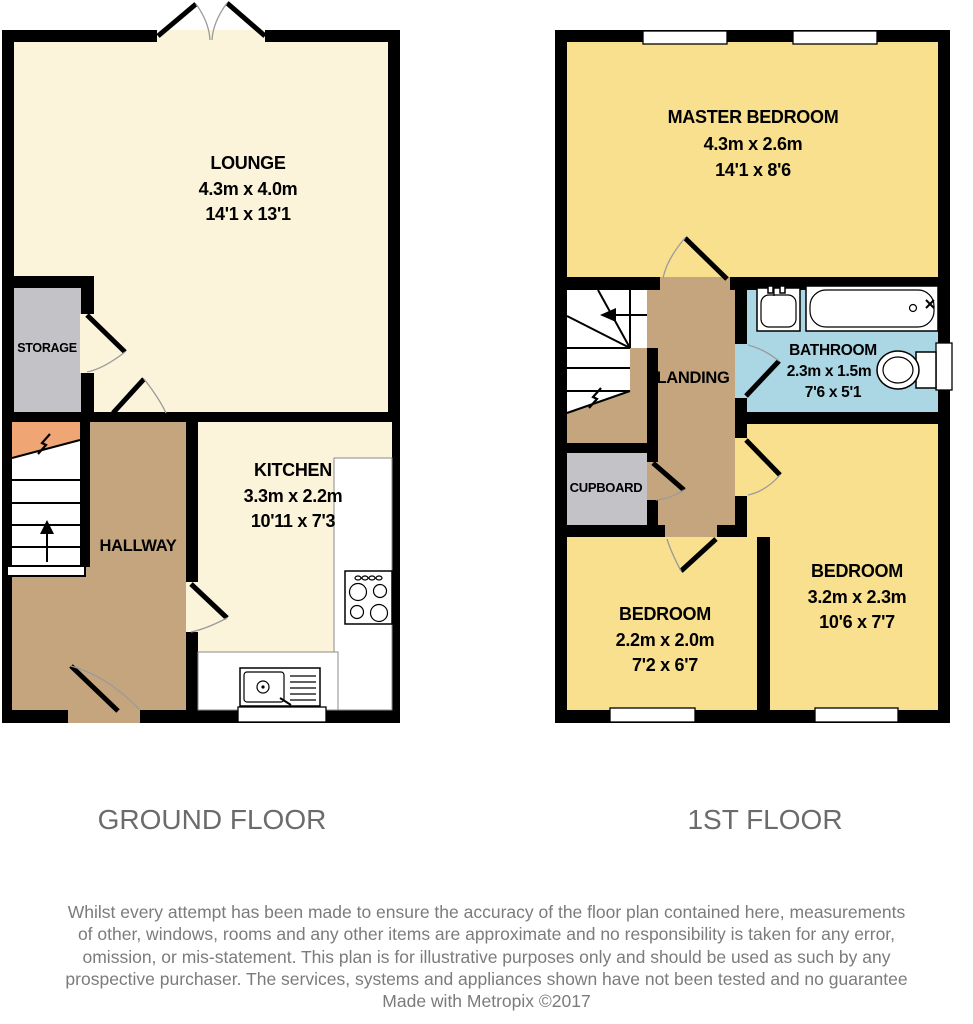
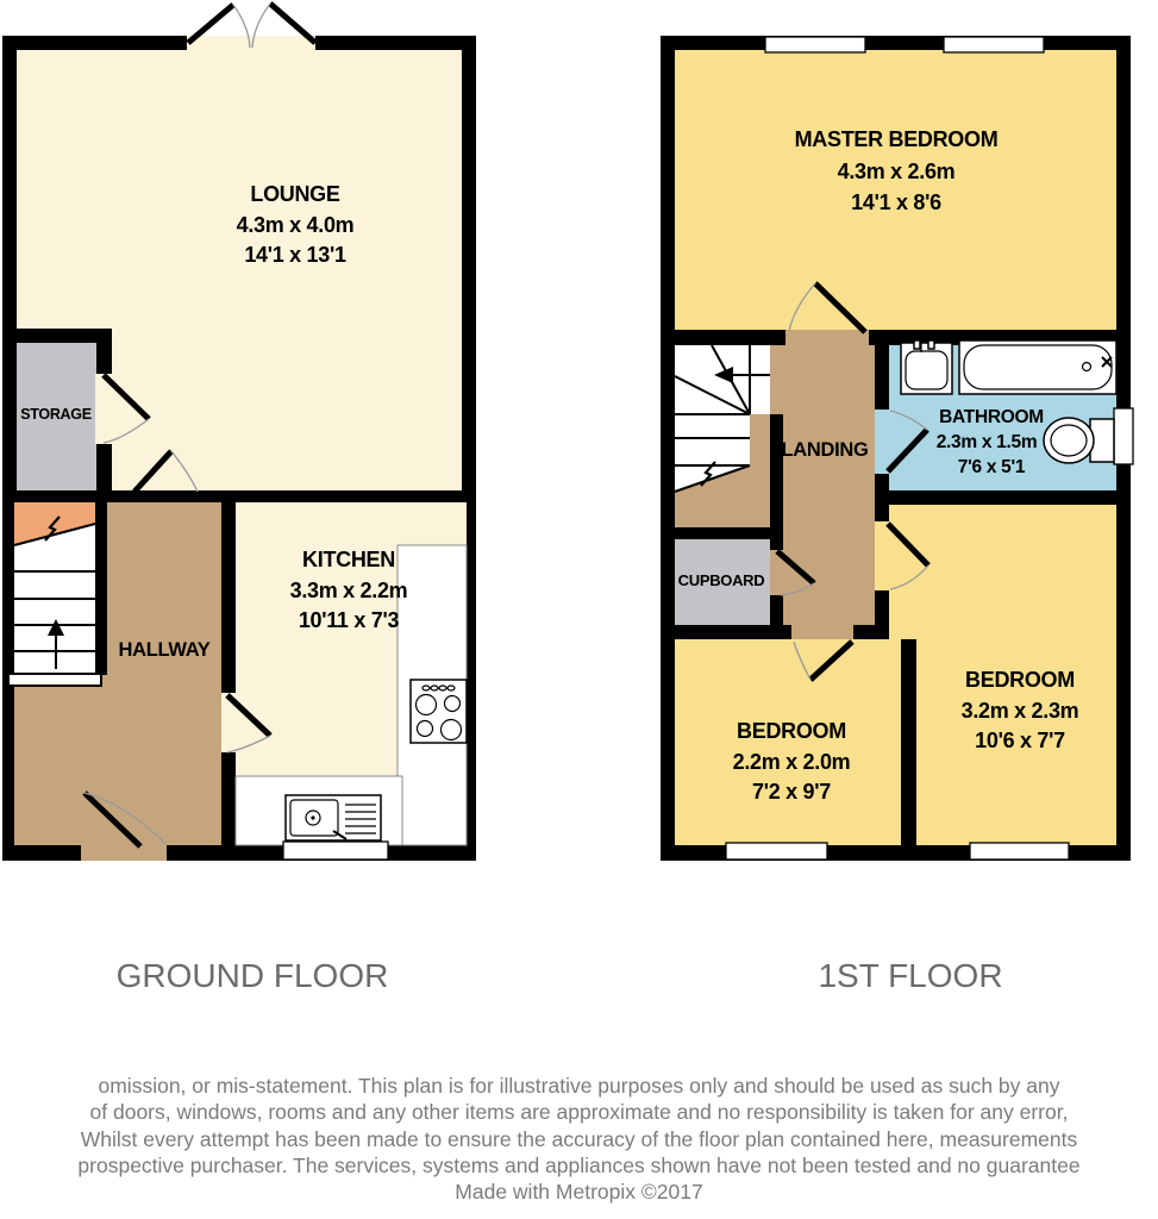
  LOUNGE
  4.3m x 4.0m
  14'1 x 13'1
  STORAGE
  KITCHEN
  3.3m x 2.2m
  10'11 x 7'3
  HALLWAY
  MASTER BEDROOM
  4.3m x 2.6m
  14'1 x 8'6
  LANDING
  BATHROOM
  2.3m x 1.5m
  7'6 x 5'1
  CUPBOARD
  BEDROOM
  2.2m x 2.0m
- 7'2 x 6'7
+ 7'2 x 9'7
  BEDROOM
  3.2m x 2.3m
  10'6 x 7'7
  GROUND FLOOR
  1ST FLOOR
- Whilst every attempt has been made to ensure the accuracy of the floor plan contained here, measurements
+ omission, or mis-statement. This plan is for illustrative purposes only and should be used as such by any
- of other, windows, rooms and any other items are approximate and no responsibility is taken for any error,
+ of doors, windows, rooms and any other items are approximate and no responsibility is taken for any error,
- omission, or mis-statement. This plan is for illustrative purposes only and should be used as such by any
+ Whilst every attempt has been made to ensure the accuracy of the floor plan contained here, measurements
  prospective purchaser. The services, systems and appliances shown have not been tested and no guarantee
  Made with Metropix ©2017
